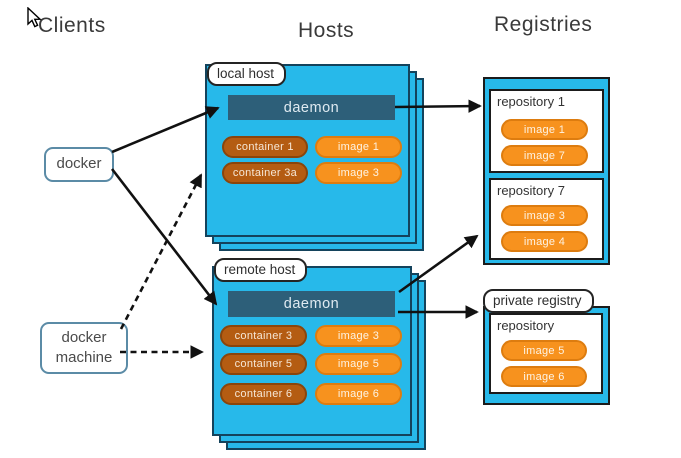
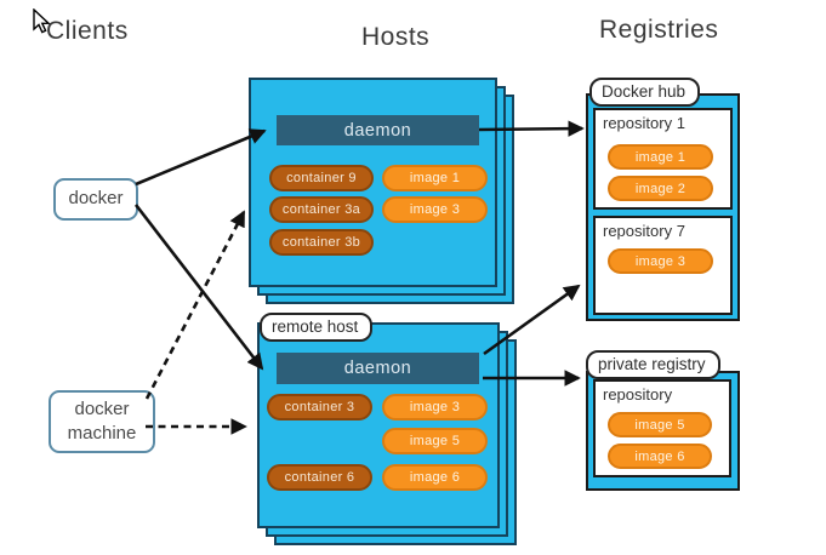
  Clients
  Hosts
  Registries
  docker
  docker machine
- local host
  daemon
- container 1
+ container 9
  container 3a
+ container 3b
  image 1
  image 3
  remote host
  daemon
  container 3
- container 5
  container 6
  image 3
  image 5
  image 6
+ Docker hub
  repository 1
  image 1
- image 7
+ image 2
  repository 7
  image 3
- image 4
  private registry
  repository
  image 5
  image 6
